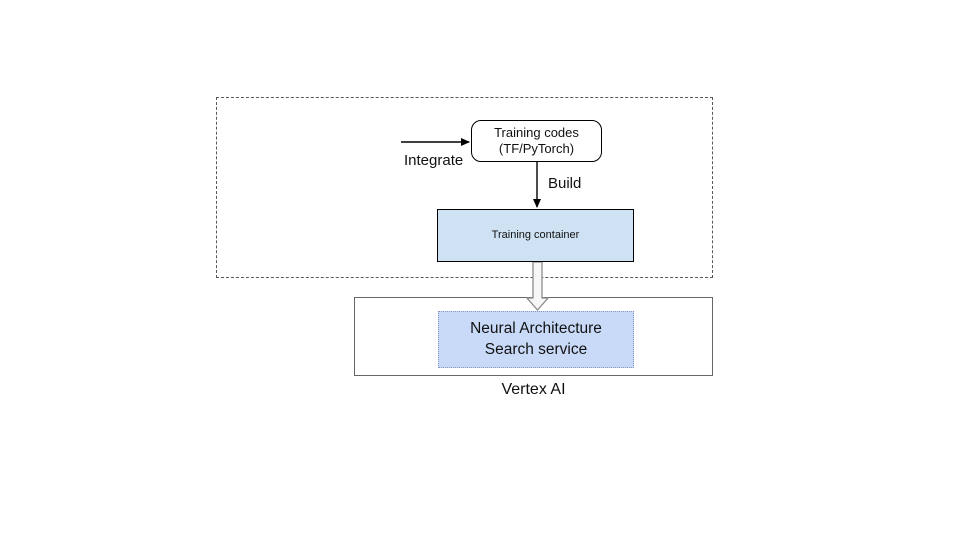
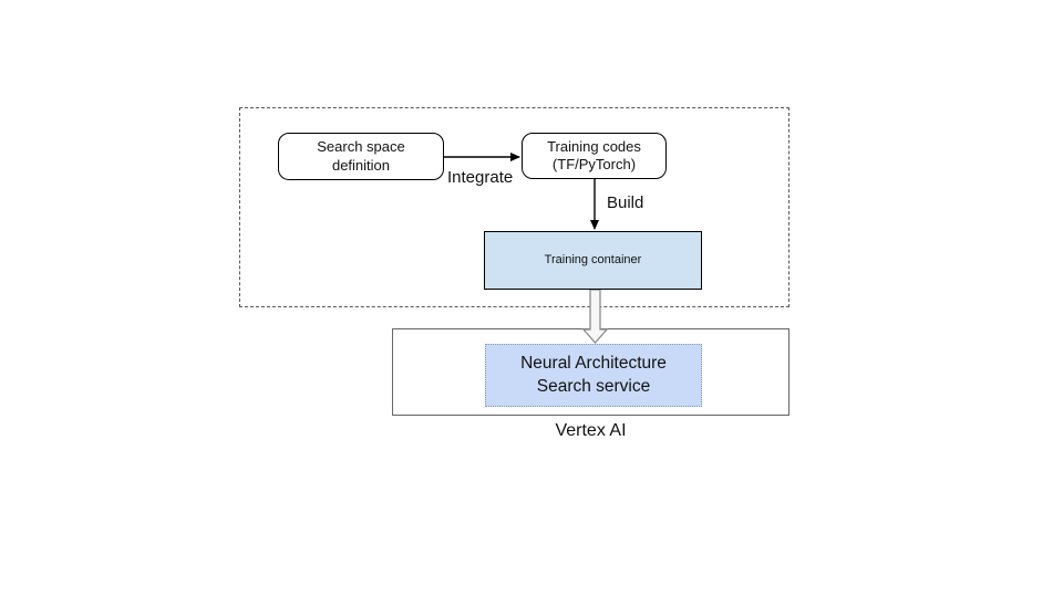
+ Search space
+ definition
  Training codes
  (TF/PyTorch)
  Training container
  Neural Architecture
  Search service
  Integrate
  Build
  Vertex AI
